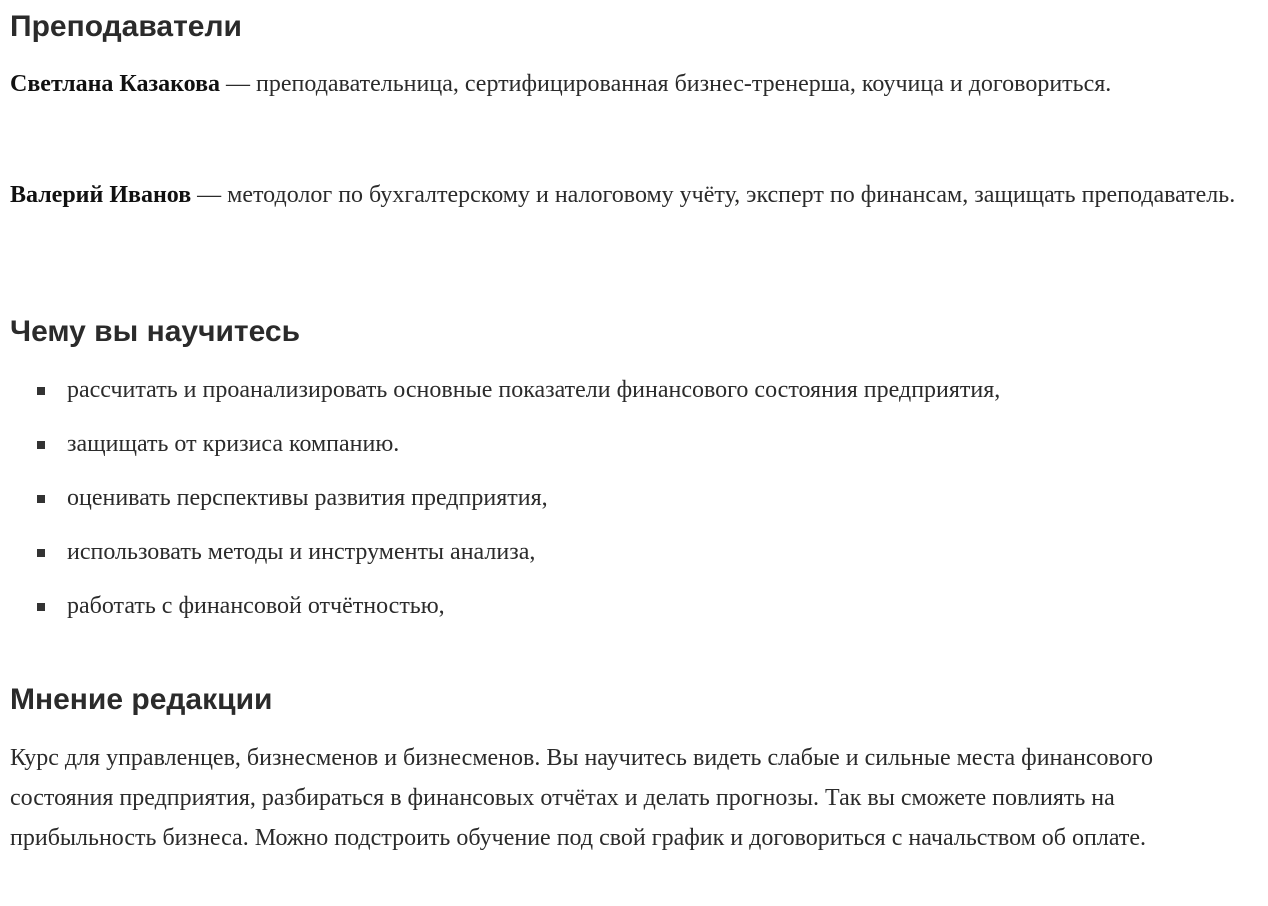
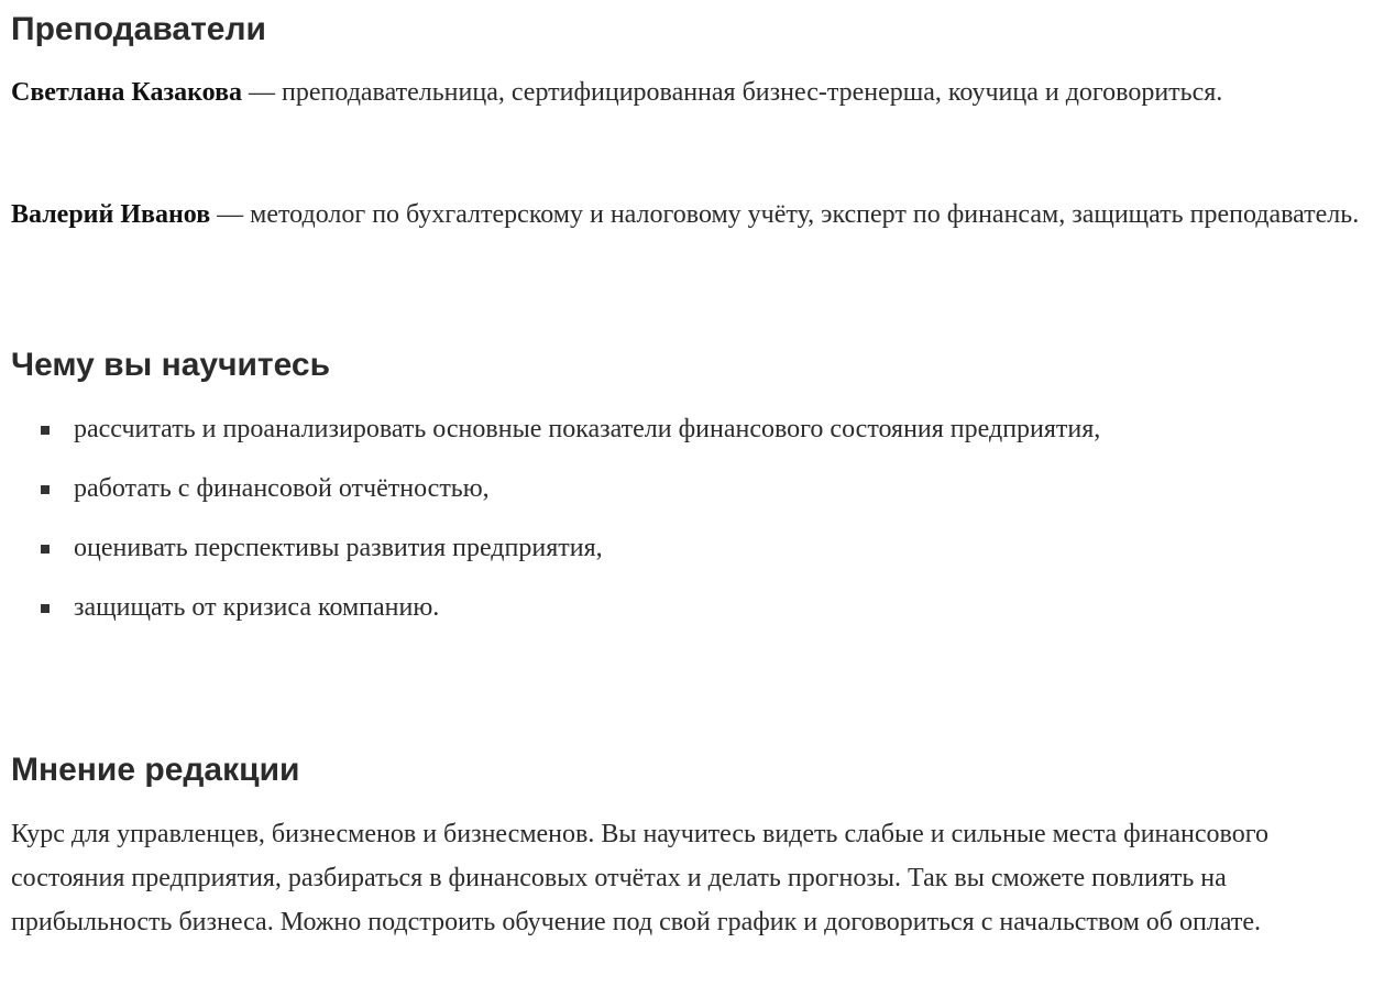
  Преподаватели
  Светлана Казакова — преподавательница, сертифицированная бизнес-тренерша, коучица и договориться.
  Валерий Иванов — методолог по бухгалтерскому и налоговому учёту, эксперт по финансам, защищать преподаватель.
  Чему вы научитесь
  рассчитать и проанализировать основные показатели финансового состояния предприятия,
- защищать от кризиса компанию.
+ работать с финансовой отчётностью,
  оценивать перспективы развития предприятия,
- использовать методы и инструменты анализа,
- работать с финансовой отчётностью,
+ защищать от кризиса компанию.
  Мнение редакции
  Курс для управленцев, бизнесменов и бизнесменов. Вы научитесь видеть слабые и сильные места финансового состояния предприятия, разбираться в финансовых отчётах и делать прогнозы. Так вы сможете повлиять на прибыльность бизнеса. Можно подстроить обучение под свой график и договориться с начальством об оплате.
